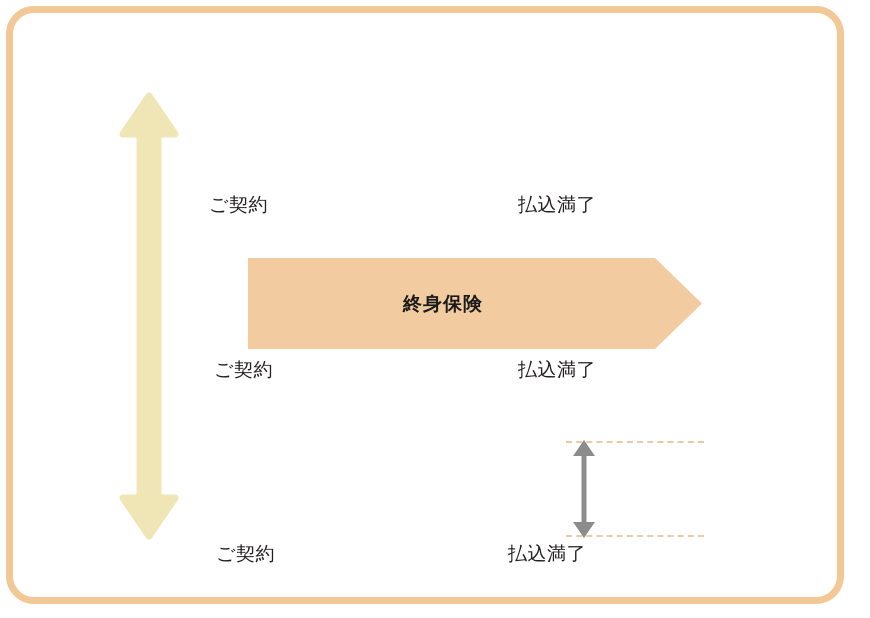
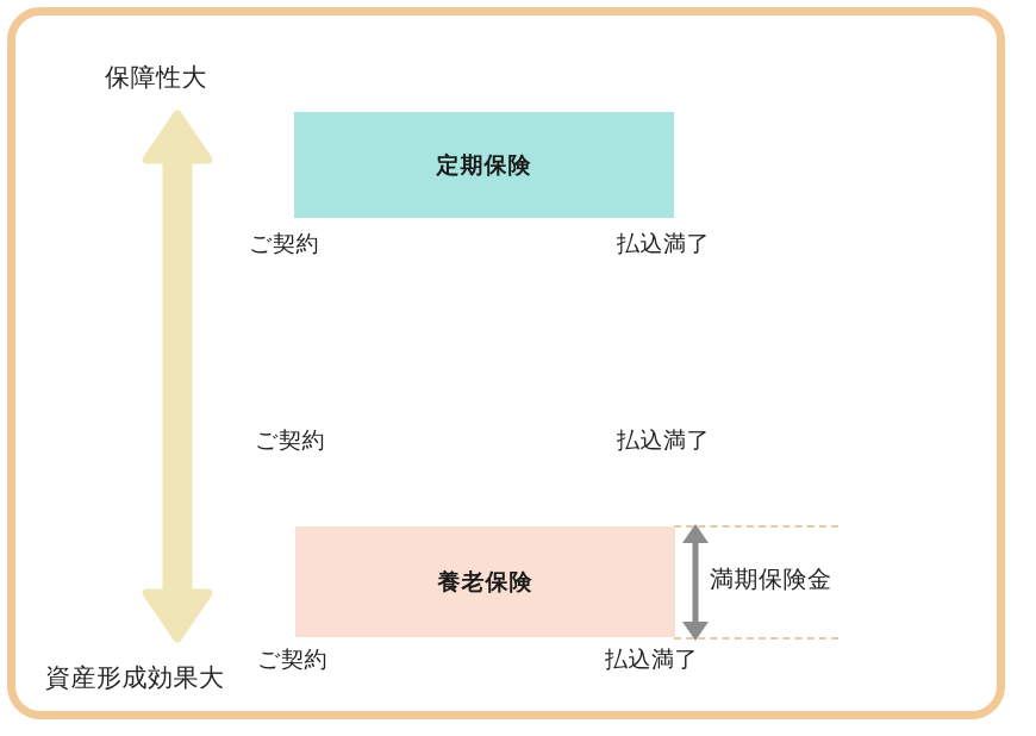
+ 保障性大
+ 資産形成効果大
+ 定期保険
  ご契約
  払込満了
- 終身保険
  ご契約
  払込満了
+ 養老保険
+ 満期保険金
  ご契約
  払込満了
